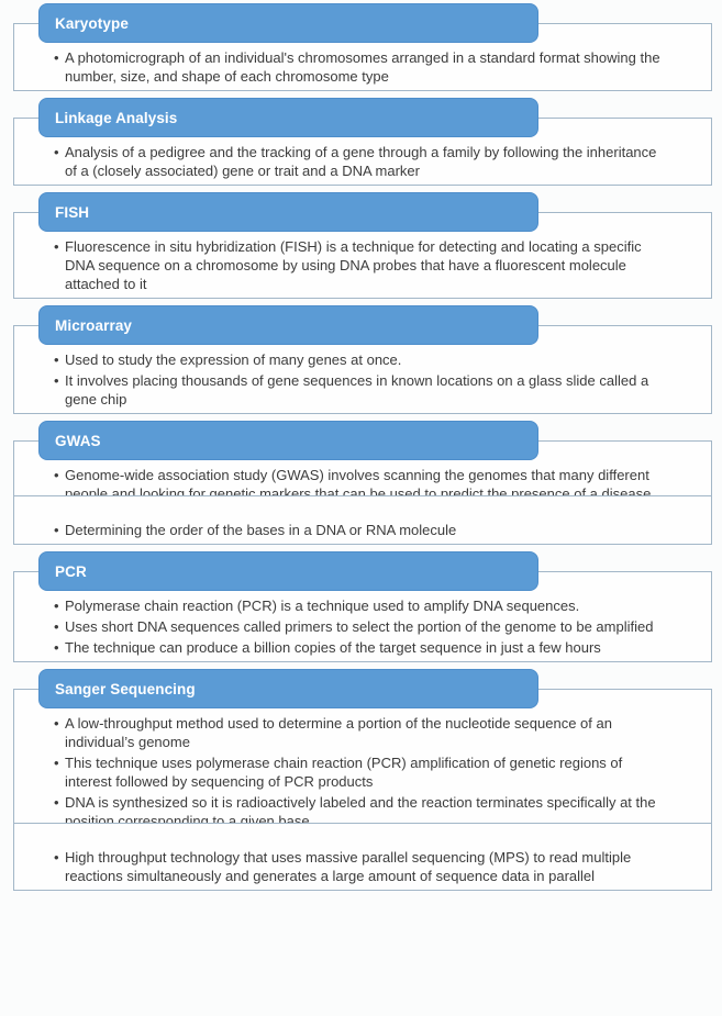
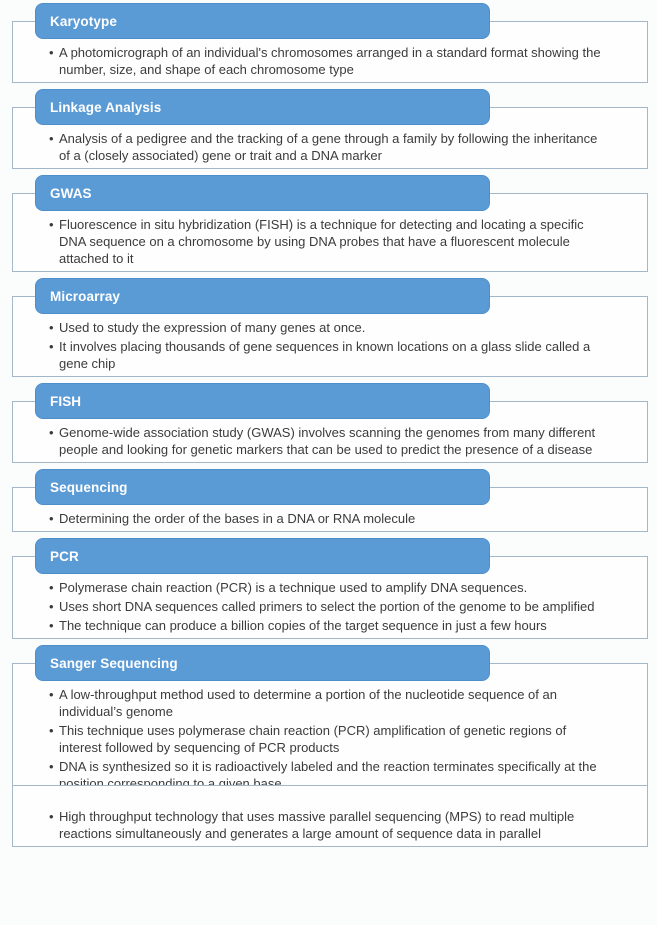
  Karyotype
  •
  A photomicrograph of an individual's chromosomes arranged in a standard format showing the number, size, and shape of each chromosome type
  Linkage Analysis
  •
  Analysis of a pedigree and the tracking of a gene through a family by following the inheritance of a (closely associated) gene or trait and a DNA marker
- FISH
+ GWAS
  •
  Fluorescence in situ hybridization (FISH) is a technique for detecting and locating a specific DNA sequence on a chromosome by using DNA probes that have a fluorescent molecule attached to it
  Microarray
  •
  Used to study the expression of many genes at once.
  •
  It involves placing thousands of gene sequences in known locations on a glass slide called a gene chip
- GWAS
+ FISH
  •
- Genome-wide association study (GWAS) involves scanning the genomes that many different people and looking for genetic markers that can be used to predict the presence of a disease
+ Genome-wide association study (GWAS) involves scanning the genomes from many different people and looking for genetic markers that can be used to predict the presence of a disease
+ Sequencing
  •
  Determining the order of the bases in a DNA or RNA molecule
  PCR
  •
  Polymerase chain reaction (PCR) is a technique used to amplify DNA sequences.
  •
  Uses short DNA sequences called primers to select the portion of the genome to be amplified
  •
  The technique can produce a billion copies of the target sequence in just a few hours
  Sanger Sequencing
  •
  A low-throughput method used to determine a portion of the nucleotide sequence of an individual’s genome
  •
  This technique uses polymerase chain reaction (PCR) amplification of genetic regions of interest followed by sequencing of PCR products
  •
  DNA is synthesized so it is radioactively labeled and the reaction terminates specifically at the position corresponding to a given base
  •
  High throughput technology that uses massive parallel sequencing (MPS) to read multiple reactions simultaneously and generates a large amount of sequence data in parallel
